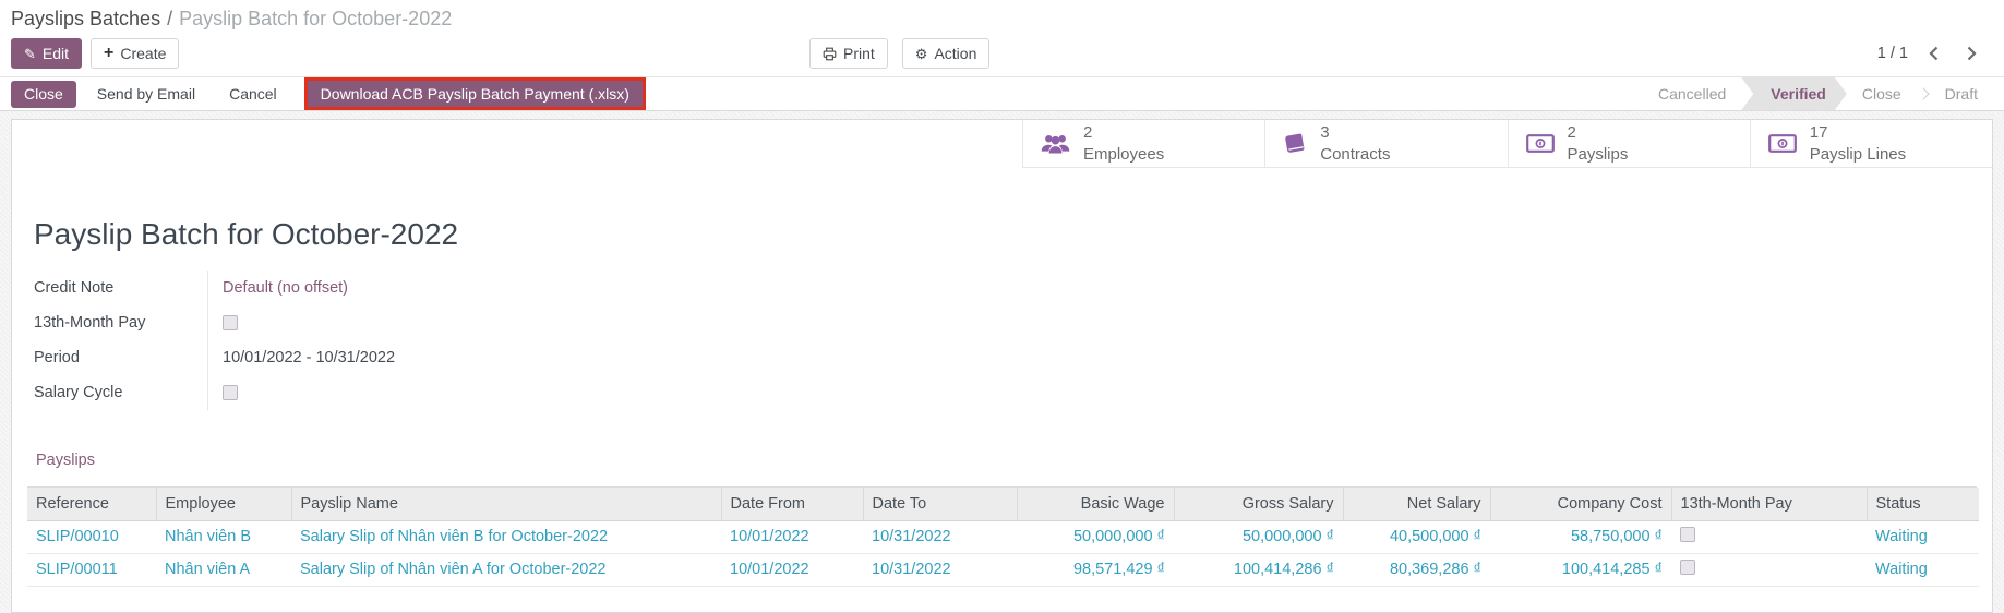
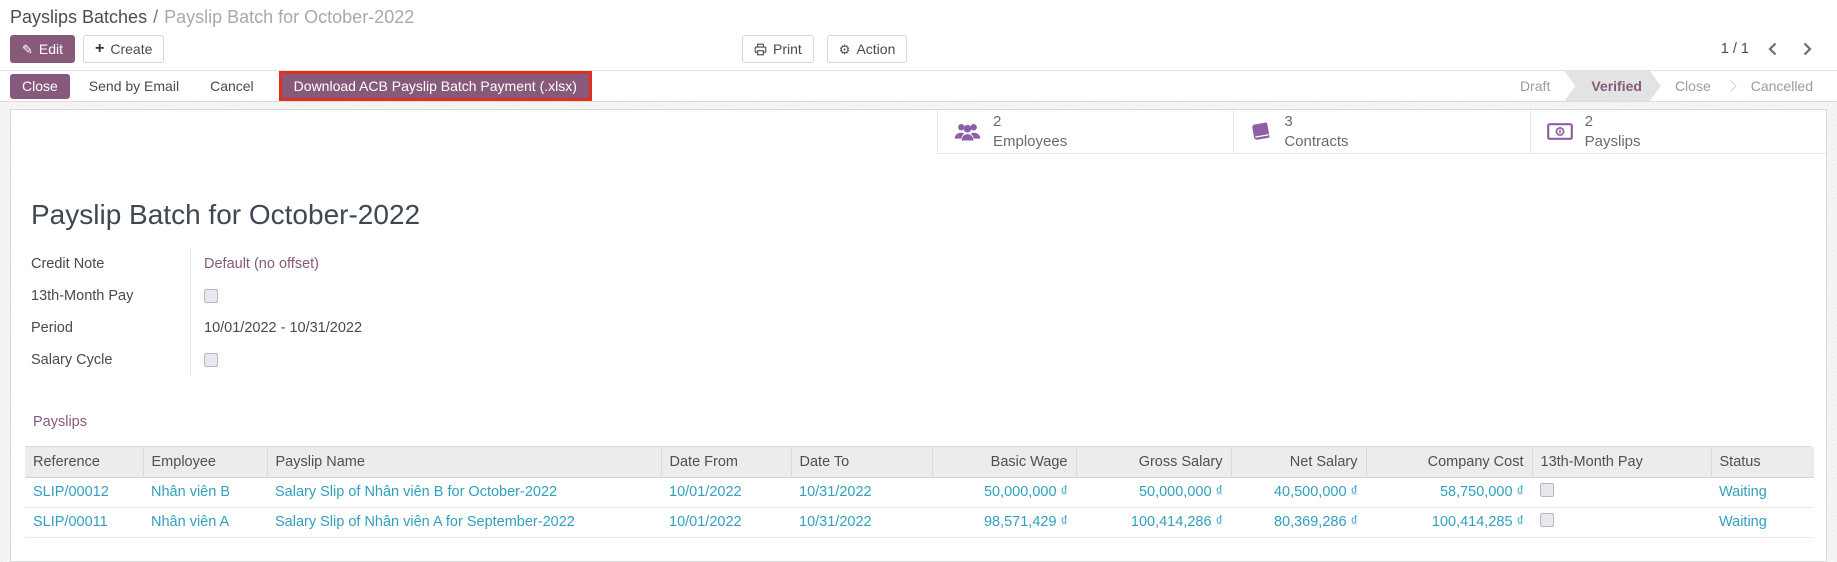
  Payslips Batches / Payslip Batch for October-2022
  ✎
  Edit
  +
  Create
  Print
  ⚙
  Action
  1 / 1
  Close
  Send by Email
  Cancel
  Download ACB Payslip Batch Payment (.xlsx)
- Cancelled
+ Draft
  Verified
  Close
- Draft
+ Cancelled
  2
  Employees
  3
  Contracts
  2
  Payslips
- 17
- Payslip Lines
  Payslip Batch for October-2022
  Credit Note
  Default (no offset)
  13th-Month Pay
  Period
  10/01/2022 - 10/31/2022
  Salary Cycle
  Payslips
  Reference	Employee	Payslip Name	Date From	Date To	Basic Wage	Gross Salary	Net Salary	Company Cost	13th-Month Pay	Status
- SLIP/00010	Nhân viên B	Salary Slip of Nhân viên B for October-2022	10/01/2022	10/31/2022	50,000,000 ₫	50,000,000 ₫	40,500,000 ₫	58,750,000 ₫		Waiting
+ SLIP/00012	Nhân viên B	Salary Slip of Nhân viên B for October-2022	10/01/2022	10/31/2022	50,000,000 ₫	50,000,000 ₫	40,500,000 ₫	58,750,000 ₫		Waiting
- SLIP/00011	Nhân viên A	Salary Slip of Nhân viên A for October-2022	10/01/2022	10/31/2022	98,571,429 ₫	100,414,286 ₫	80,369,286 ₫	100,414,285 ₫		Waiting
+ SLIP/00011	Nhân viên A	Salary Slip of Nhân viên A for September-2022	10/01/2022	10/31/2022	98,571,429 ₫	100,414,286 ₫	80,369,286 ₫	100,414,285 ₫		Waiting
